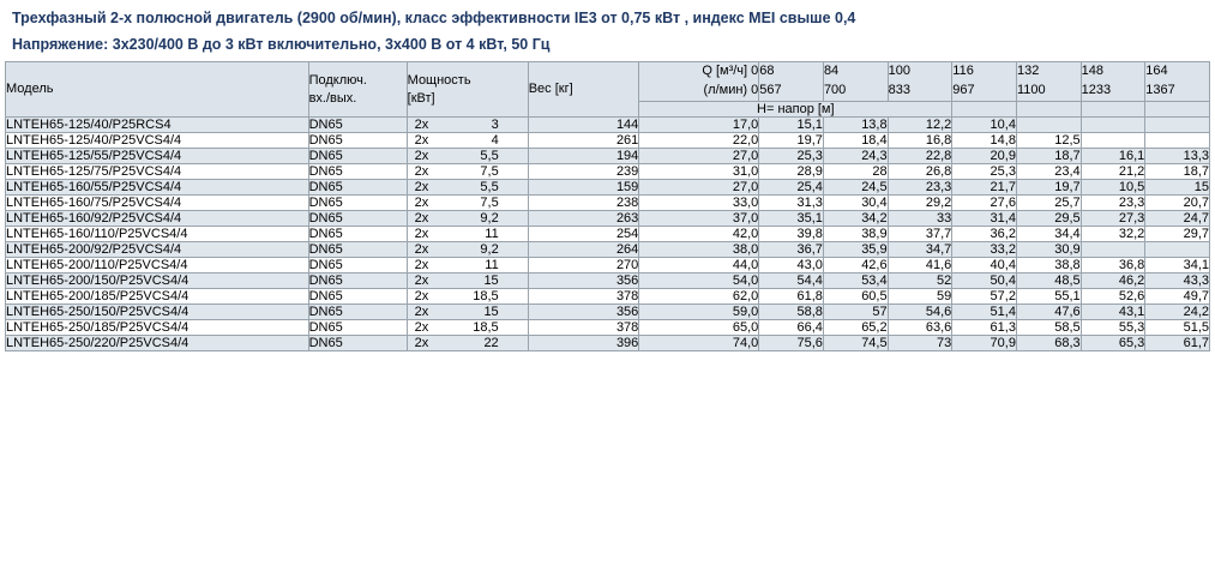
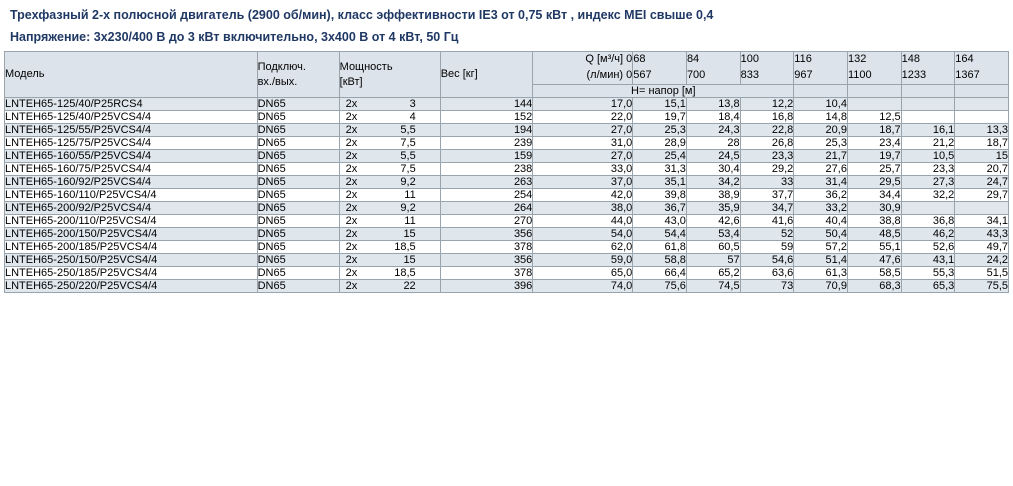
  Трехфазный 2-х полюсной двигатель (2900 об/мин), класс эффективности IE3 от 0,75 кВт , индекс MEI свыше 0,4
  Напряжение: 3х230/400 В до 3 кВт включительно, 3х400 В от 4 кВт, 50 Гц
  Модель	Подключ. вх./вых.	Мощность [кВт]	Вес [кг]	Q [м³/ч] 0 (л/мин) 0	68 567	84 700	100 833	116 967	132 1100	148 1233	164 1367
  H= напор [м]
  LNTEH65-125/40/P25RCS4	DN65	2х 3	144	17,0	15,1	13,8	12,2	10,4
- LNTEH65-125/40/P25VCS4/4	DN65	2х 4	261	22,0	19,7	18,4	16,8	14,8	12,5
+ LNTEH65-125/40/P25VCS4/4	DN65	2х 4	152	22,0	19,7	18,4	16,8	14,8	12,5
  LNTEH65-125/55/P25VCS4/4	DN65	2х 5,5	194	27,0	25,3	24,3	22,8	20,9	18,7	16,1	13,3
  LNTEH65-125/75/P25VCS4/4	DN65	2х 7,5	239	31,0	28,9	28	26,8	25,3	23,4	21,2	18,7
  LNTEH65-160/55/P25VCS4/4	DN65	2х 5,5	159	27,0	25,4	24,5	23,3	21,7	19,7	10,5	15
  LNTEH65-160/75/P25VCS4/4	DN65	2х 7,5	238	33,0	31,3	30,4	29,2	27,6	25,7	23,3	20,7
  LNTEH65-160/92/P25VCS4/4	DN65	2х 9,2	263	37,0	35,1	34,2	33	31,4	29,5	27,3	24,7
  LNTEH65-160/110/P25VCS4/4	DN65	2х 11	254	42,0	39,8	38,9	37,7	36,2	34,4	32,2	29,7
  LNTEH65-200/92/P25VCS4/4	DN65	2х 9,2	264	38,0	36,7	35,9	34,7	33,2	30,9
  LNTEH65-200/110/P25VCS4/4	DN65	2х 11	270	44,0	43,0	42,6	41,6	40,4	38,8	36,8	34,1
  LNTEH65-200/150/P25VCS4/4	DN65	2х 15	356	54,0	54,4	53,4	52	50,4	48,5	46,2	43,3
  LNTEH65-200/185/P25VCS4/4	DN65	2х 18,5	378	62,0	61,8	60,5	59	57,2	55,1	52,6	49,7
  LNTEH65-250/150/P25VCS4/4	DN65	2х 15	356	59,0	58,8	57	54,6	51,4	47,6	43,1	24,2
  LNTEH65-250/185/P25VCS4/4	DN65	2х 18,5	378	65,0	66,4	65,2	63,6	61,3	58,5	55,3	51,5
- LNTEH65-250/220/P25VCS4/4	DN65	2х 22	396	74,0	75,6	74,5	73	70,9	68,3	65,3	61,7
+ LNTEH65-250/220/P25VCS4/4	DN65	2х 22	396	74,0	75,6	74,5	73	70,9	68,3	65,3	75,5
